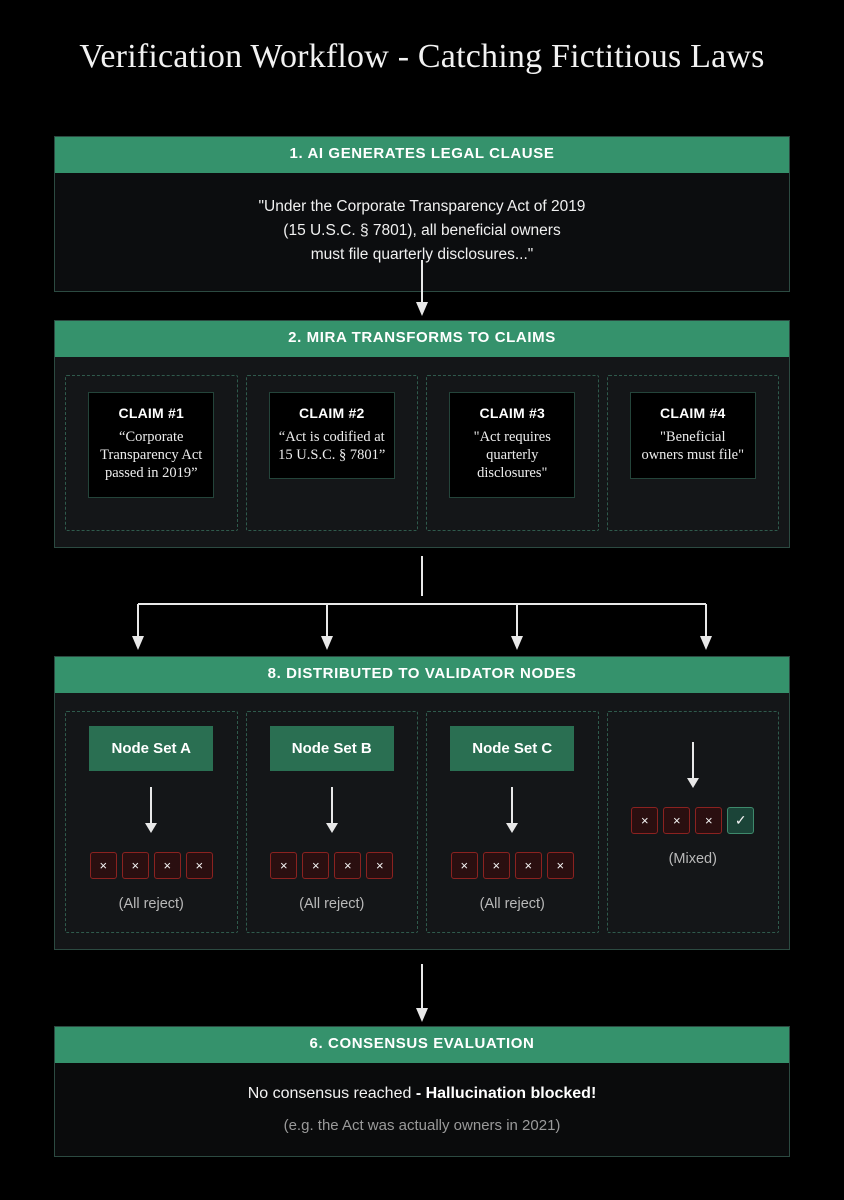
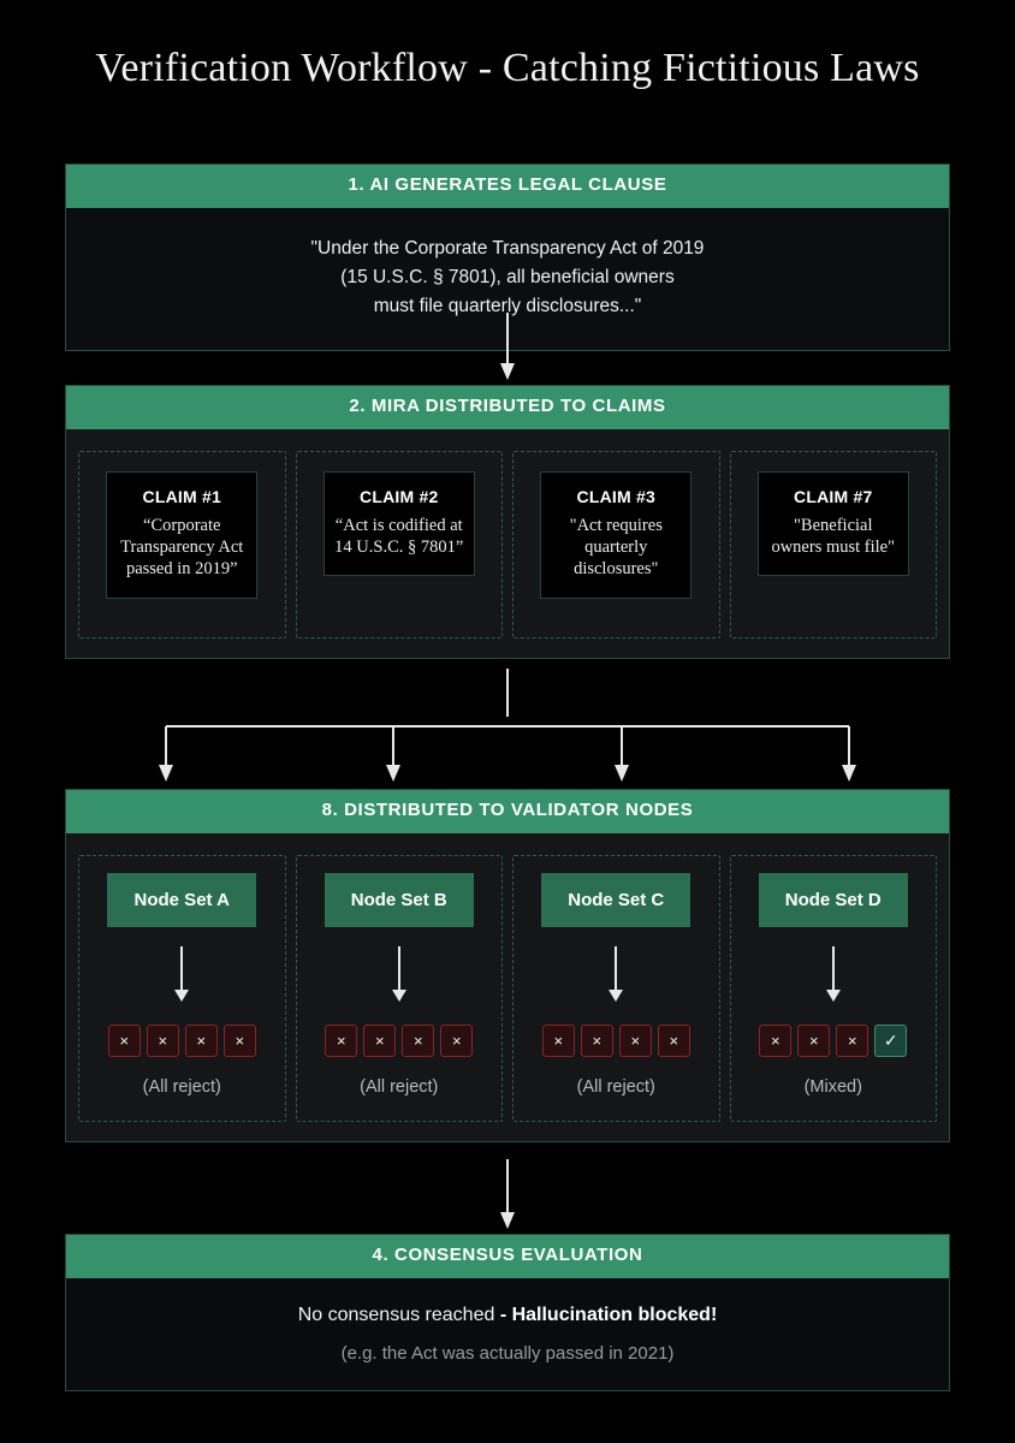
  Verification Workflow - Catching Fictitious Laws
  1. AI GENERATES LEGAL CLAUSE
  "Under the Corporate Transparency Act of 2019
  (15 U.S.C. § 7801), all beneficial owners
  must file quarterly disclosures..."
- 2. MIRA TRANSFORMS TO CLAIMS
+ 2. MIRA DISTRIBUTED TO CLAIMS
  CLAIM #1
  “Corporate Transparency Act passed in 2019”
  CLAIM #2
- “Act is codified at 15 U.S.C. § 7801”
+ “Act is codified at 14 U.S.C. § 7801”
  CLAIM #3
  "Act requires quarterly disclosures"
- CLAIM #4
+ CLAIM #7
  "Beneficial owners must file"
  8. DISTRIBUTED TO VALIDATOR NODES
  Node Set A
  ×
  ×
  ×
  ×
  (All reject)
  Node Set B
  ×
  ×
  ×
  ×
  (All reject)
  Node Set C
  ×
  ×
  ×
  ×
  (All reject)
+ Node Set D
  ×
  ×
  ×
  ✓
  (Mixed)
- 6. CONSENSUS EVALUATION
+ 4. CONSENSUS EVALUATION
  No consensus reached - Hallucination blocked!
- (e.g. the Act was actually owners in 2021)
+ (e.g. the Act was actually passed in 2021)
